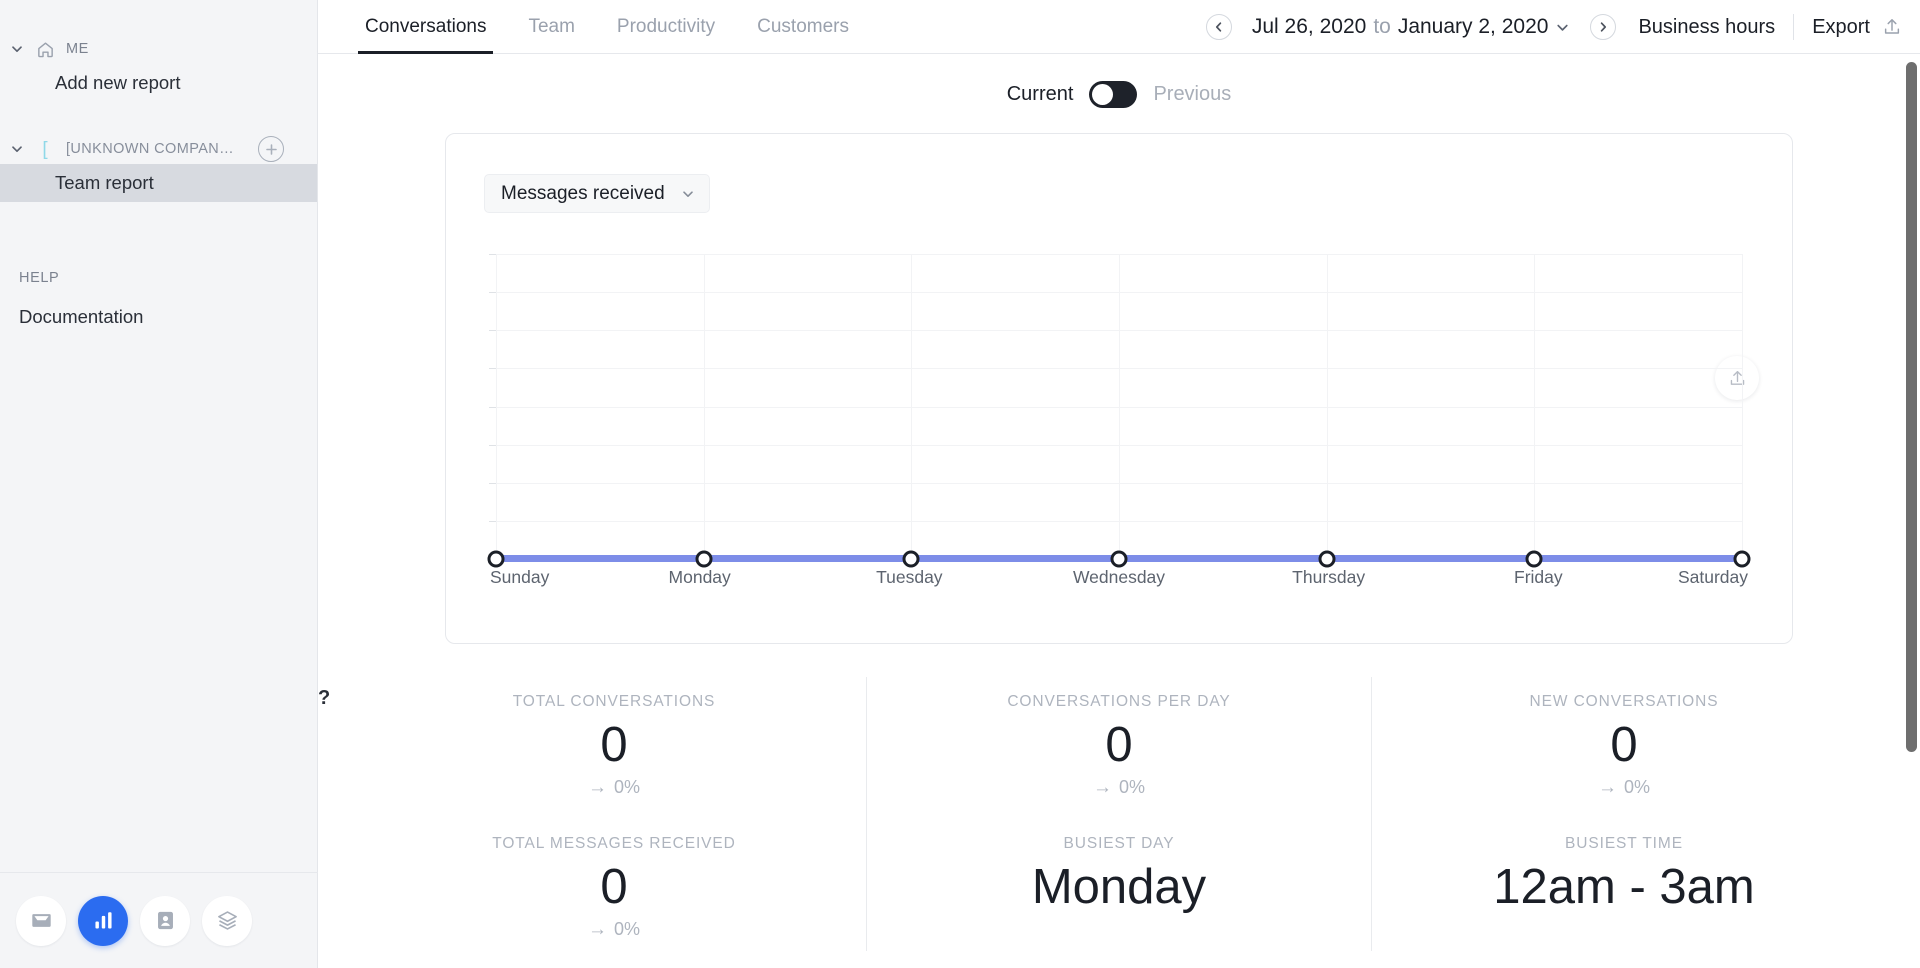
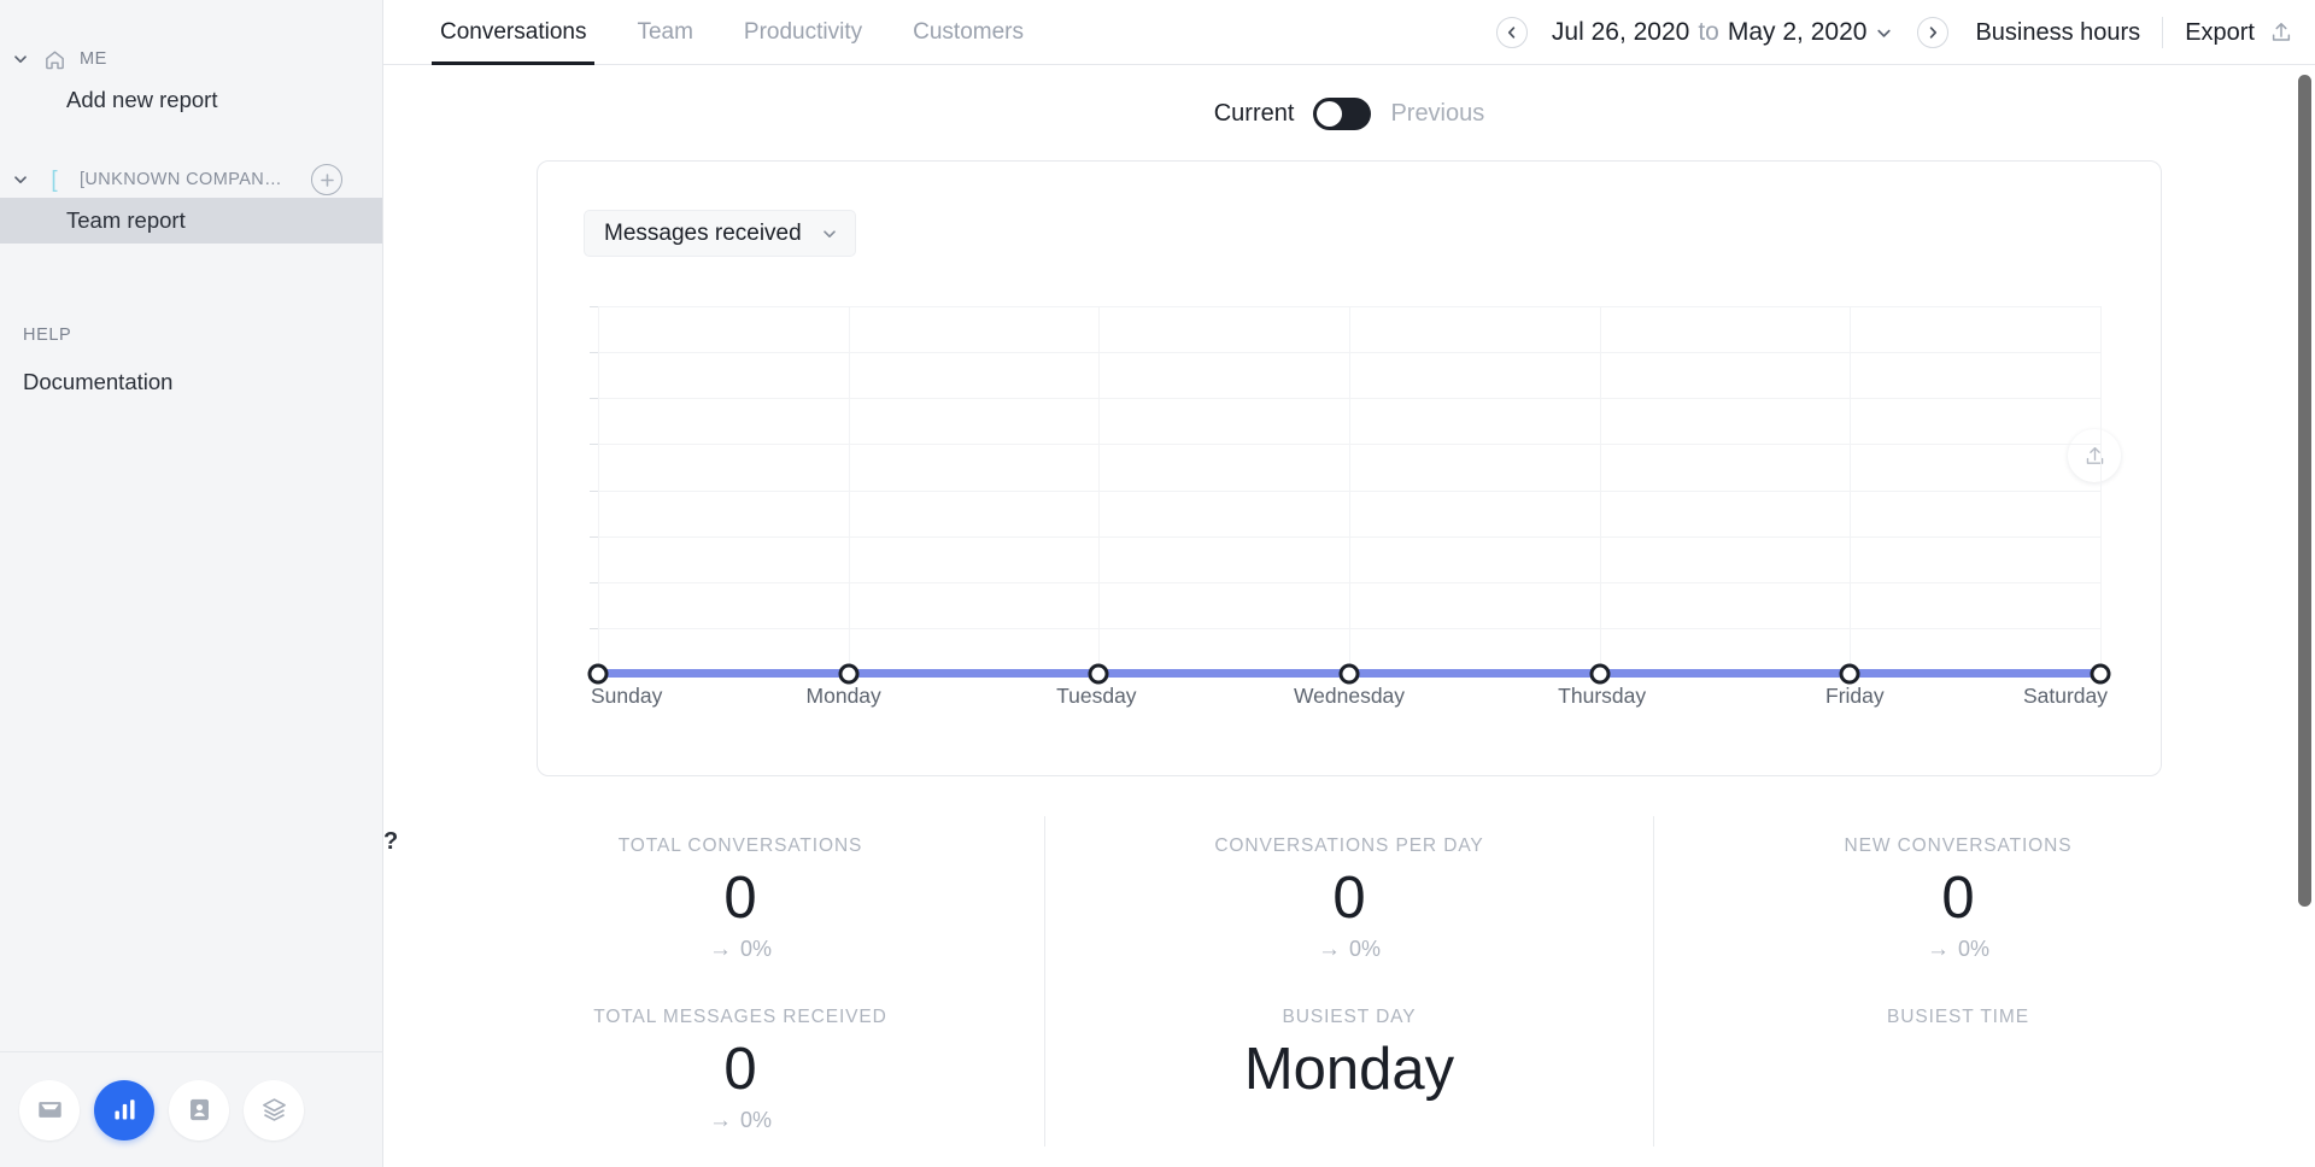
  ME
  Add new report
  [
  [UNKNOWN COMPAN…
  Team report
  HELP
  Documentation
  Conversations
  Team
  Productivity
  Customers
  Jul 26, 2020
  to
- January 2, 2020
+ May 2, 2020
  Business hours
  Export
  Current
  Previous
  Messages received
  Sunday
  Monday
  Tuesday
  Wednesday
  Thursday
  Friday
  Saturday
  ?
  TOTAL CONVERSATIONS
  0
  →
  0%
  TOTAL MESSAGES RECEIVED
  0
  →
  0%
  CONVERSATIONS PER DAY
  0
  →
  0%
  BUSIEST DAY
  Monday
  NEW CONVERSATIONS
  0
  →
  0%
  BUSIEST TIME
- 12am - 3am
